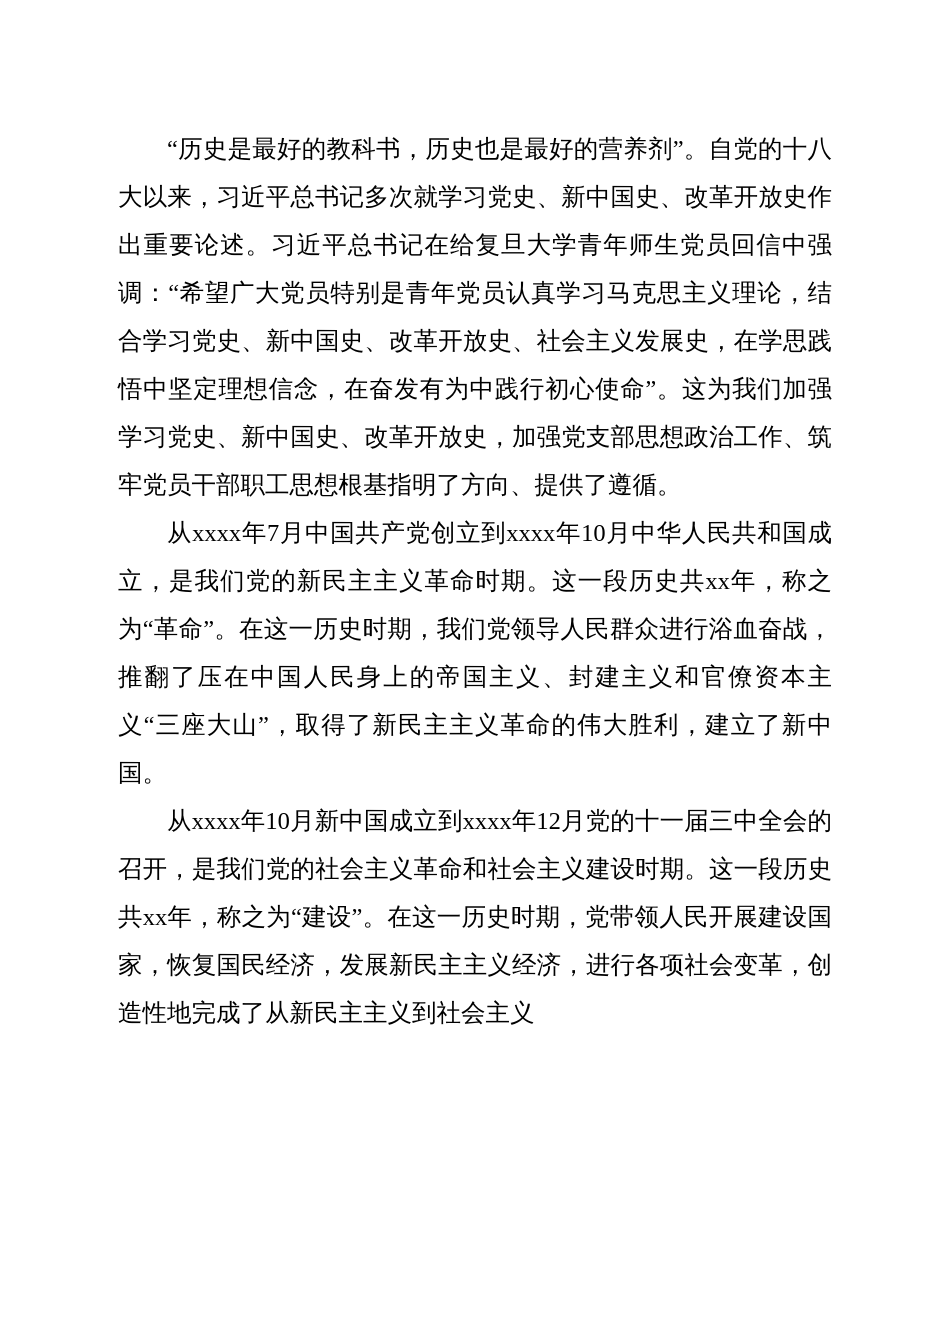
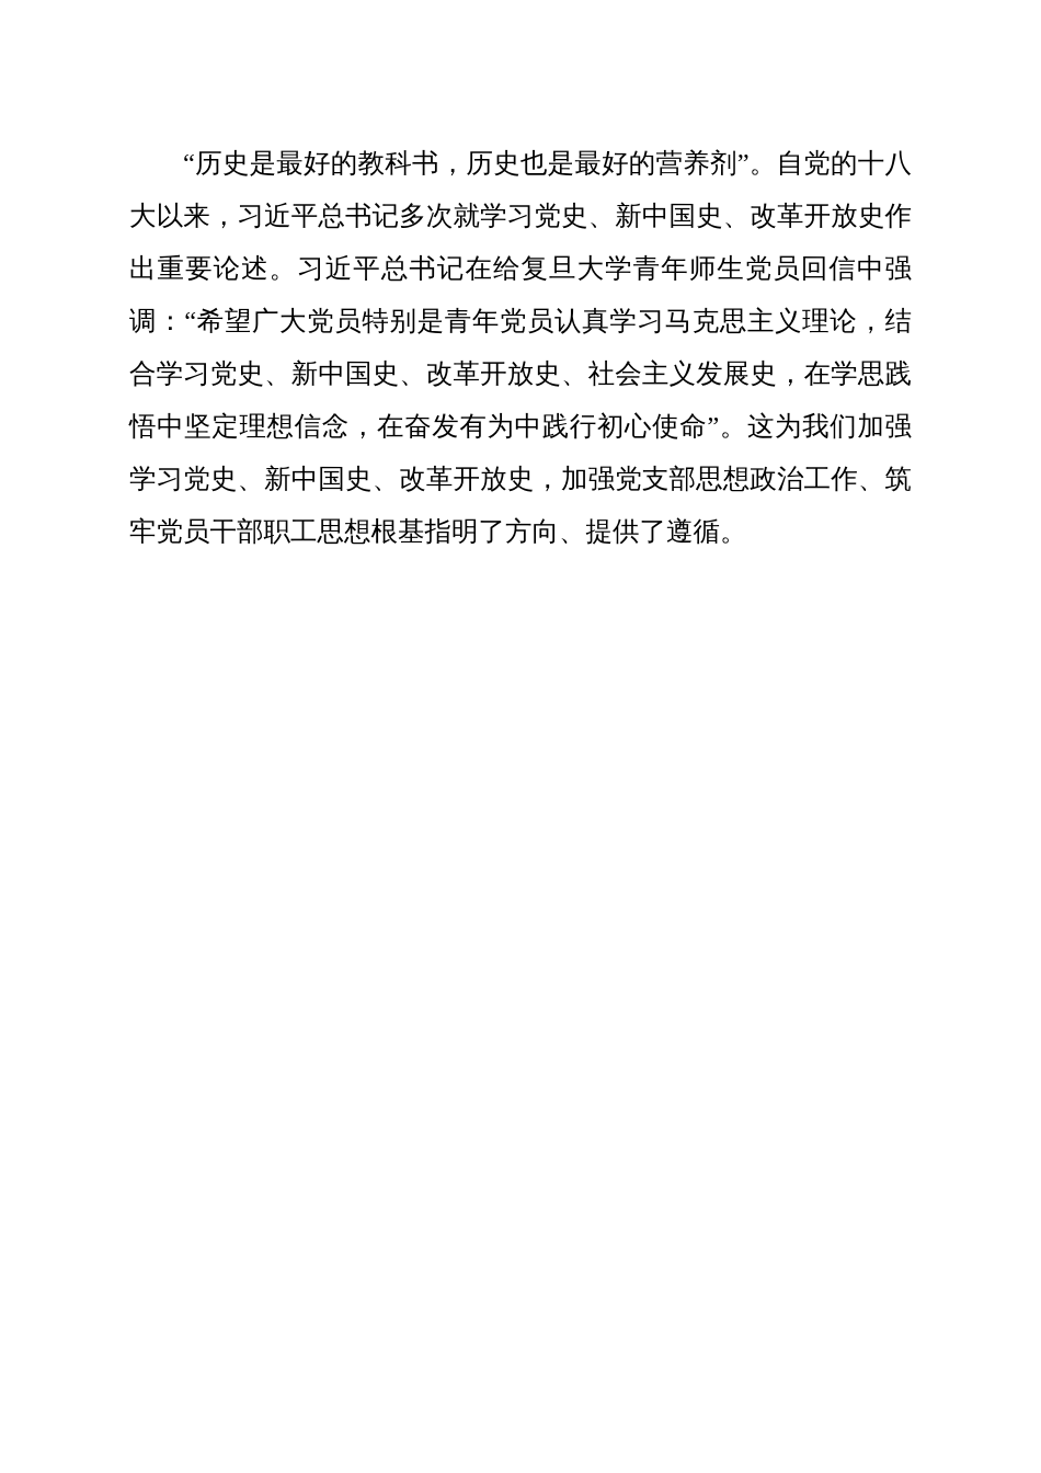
  “历史是最好的教科书，历史也是最好的营养剂”。自党的十八大以来，习近平总书记多次就学习党史、新中国史、改革开放史作出重要论述。习近平总书记在给复旦大学青年师生党员回信中强调：“希望广大党员特别是青年党员认真学习马克思主义理论，结合学习党史、新中国史、改革开放史、社会主义发展史，在学思践悟中坚定理想信念，在奋发有为中践行初心使命”。这为我们加强学习党史、新中国史、改革开放史，加强党支部思想政治工作、筑牢党员干部职工思想根基指明了方向、提供了遵循。
- 从xxxx年7月中国共产党创立到xxxx年10月中华人民共和国成立，是我们党的新民主主义革命时期。这一段历史共xx年，称之为“革命”。在这一历史时期，我们党领导人民群众进行浴血奋战，推翻了压在中国人民身上的帝国主义、封建主义和官僚资本主义“三座大山”，取得了新民主主义革命的伟大胜利，建立了新中国。
- 从xxxx年10月新中国成立到xxxx年12月党的十一届三中全会的召开，是我们党的社会主义革命和社会主义建设时期。这一段历史共xx年，称之为“建设”。在这一历史时期，党带领人民开展建设国家，恢复国民经济，发展新民主主义经济，进行各项社会变革，创造性地完成了从新民主主义到社会主义
